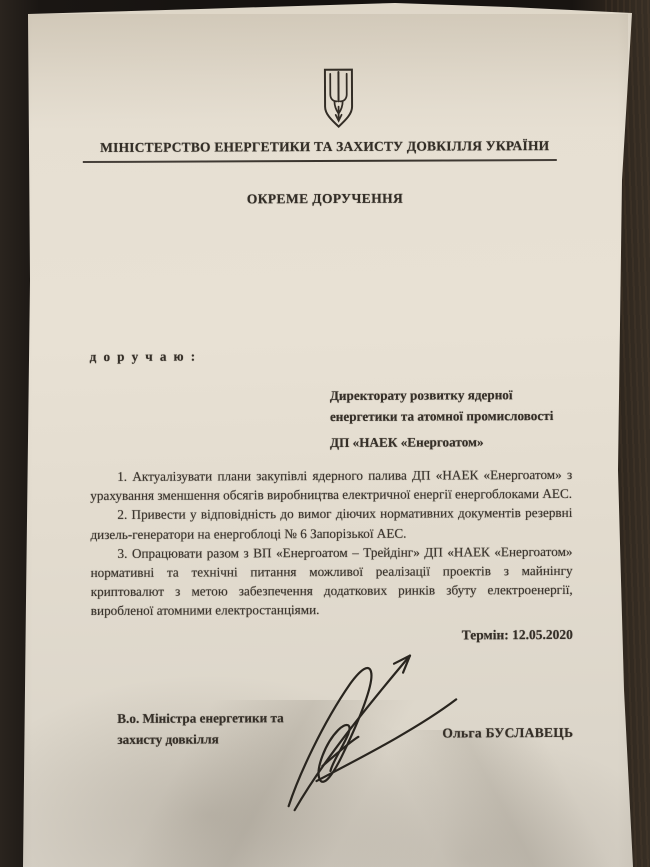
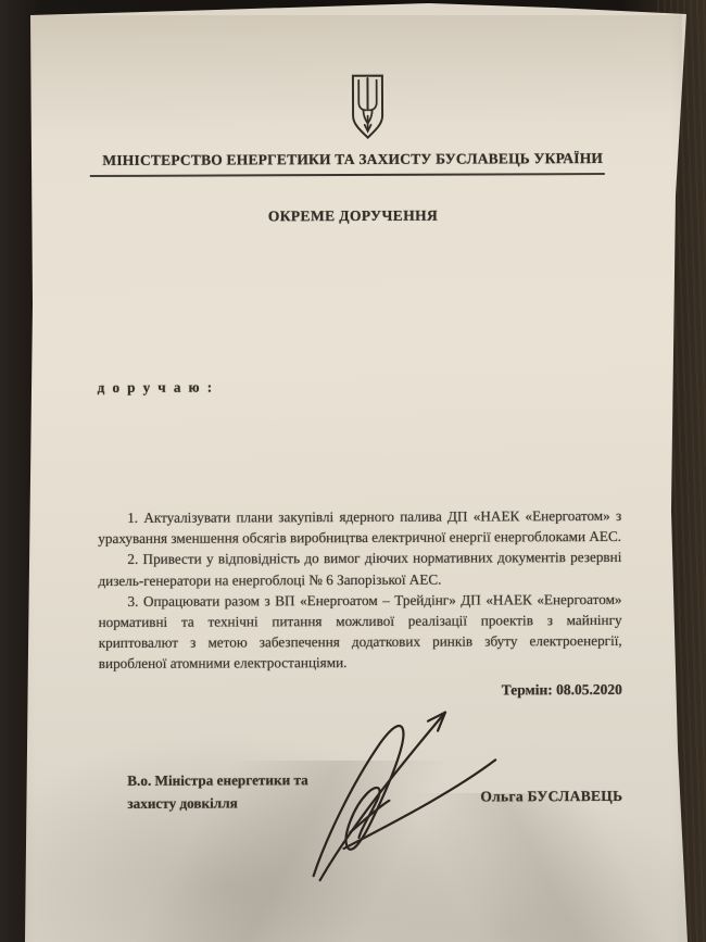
- МІНІСТЕРСТВО ЕНЕРГЕТИКИ ТА ЗАХИСТУ ДОВКІЛЛЯ УКРАЇНИ
+ МІНІСТЕРСТВО ЕНЕРГЕТИКИ ТА ЗАХИСТУ БУСЛАВЕЦЬ УКРАЇНИ
  ОКРЕМЕ ДОРУЧЕННЯ
  д о р у ч а ю :
- Директорату розвитку ядерної
- енергетики та атомної промисловості
- ДП «НАЕК «Енергоатом»
  1. Актуалізувати плани закупівлі ядерного палива ДП «НАЕК «Енергоатом» з урахування зменшення обсягів виробництва електричної енергії енергоблоками АЕС.
  2. Привести у відповідність до вимог діючих нормативних документів резервні дизель-генератори на енергоблоці № 6 Запорізької АЕС.
  3. Опрацювати разом з ВП «Енергоатом – Трейдінг» ДП «НАЕК «Енергоатом» нормативні та технічні питання можливої реалізації проектів з майнінгу криптовалют з метою забезпечення додаткових ринків збуту електроенергії, виробленої атомними електростанціями.
- Термін: 12.05.2020
+ Термін: 08.05.2020
  В.о. Міністра енергетики та
  захисту довкілля
  Ольга БУСЛАВЕЦЬ
